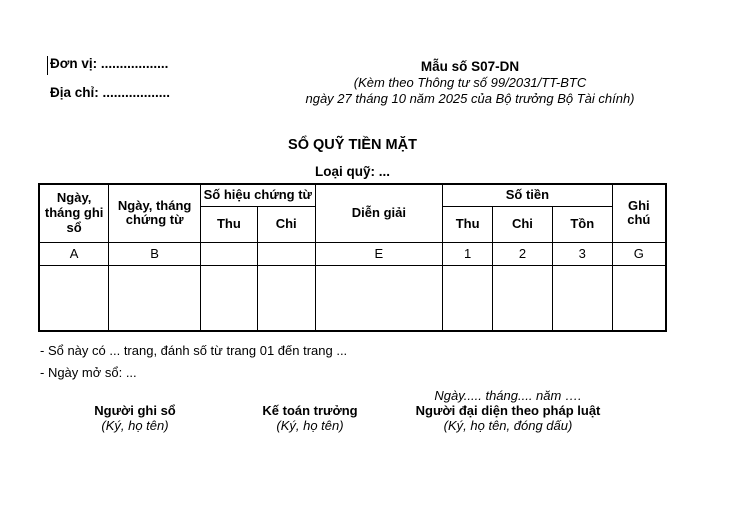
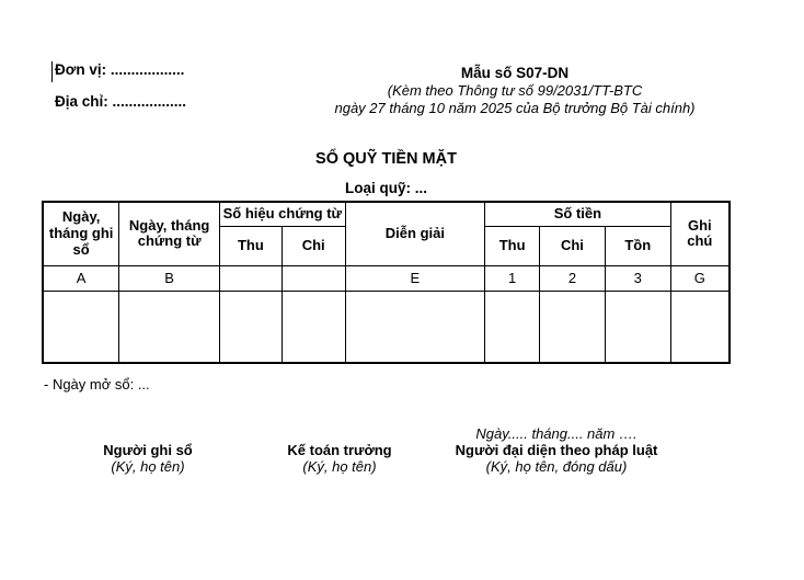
  Đơn vị: ..................
  Địa chỉ: ..................
  Mẫu số S07-DN
  (Kèm theo Thông tư số 99/2031/TT-BTC
  ngày 27 tháng 10 năm 2025 của Bộ trưởng Bộ Tài chính)
  SỔ QUỸ TIỀN MẶT
  Loại quỹ: ...
  Ngày, tháng ghi sổ	Ngày, tháng chứng từ	Số hiệu chứng từ	Diễn giải	Số tiền	Ghi chú
  Thu	Chi	Thu	Chi	Tồn
  A	B			E	1	2	3	G
- - Sổ này có ... trang, đánh số từ trang 01 đến trang ...
  - Ngày mở sổ: ...
  Người ghi sổ
  (Ký, họ tên)
  Kế toán trưởng
  (Ký, họ tên)
  Ngày..... tháng.... năm ….
  Người đại diện theo pháp luật
  (Ký, họ tên, đóng dấu)
